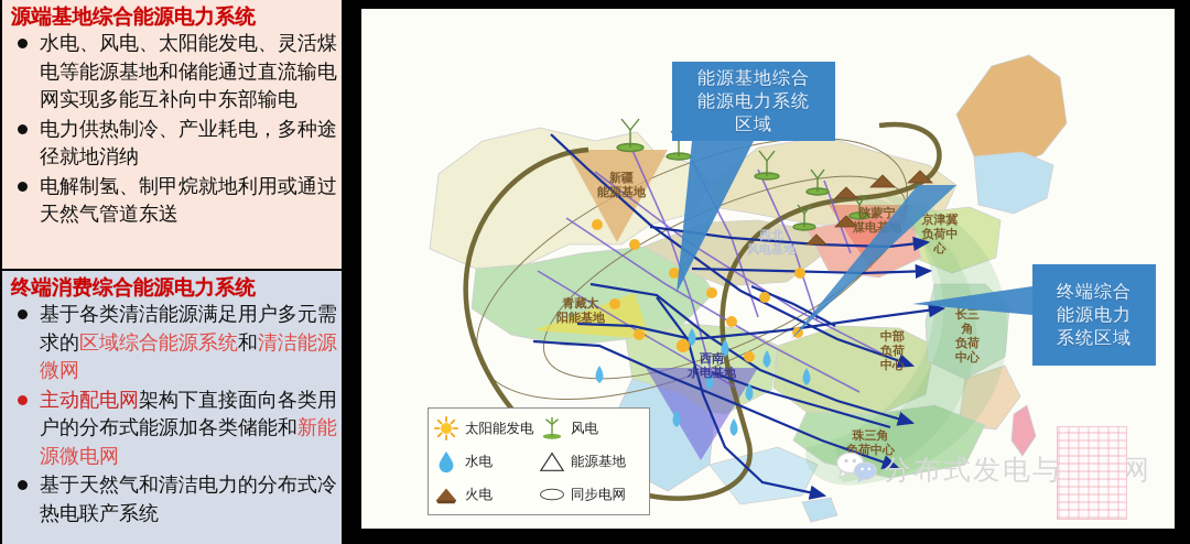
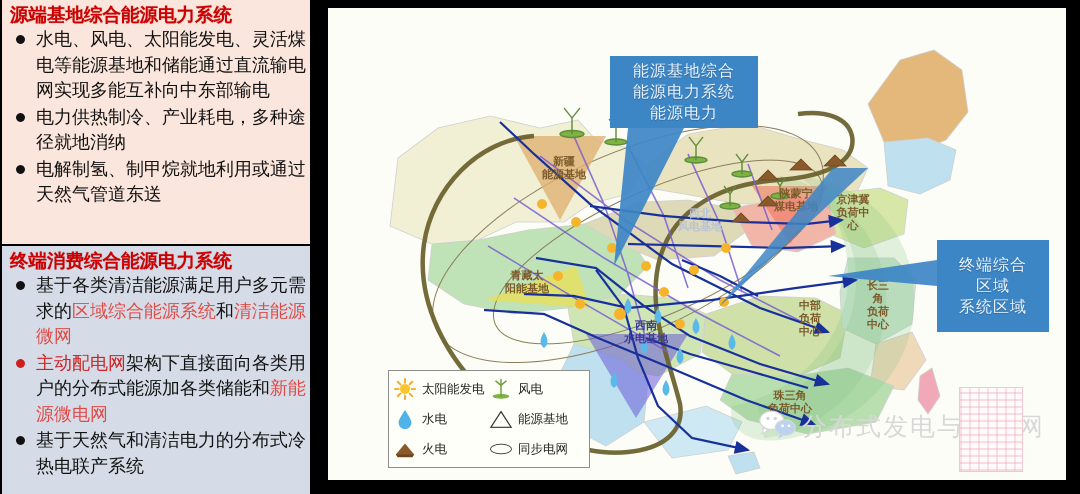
  源端基地综合能源电力系统
  水电、风电、太阳能发电、灵活煤电等能源基地和储能通过直流输电网实现多能互补向中东部输电
  电力供热制冷、产业耗电，多种途径就地消纳
  电解制氢、制甲烷就地利用或通过天然气管道东送
  终端消费综合能源电力系统
  基于各类清洁能源满足用户多元需求的区域综合能源系统和清洁能源微网
  主动配电网架构下直接面向各类用户的分布式能源加各类储能和新能源微电网
  基于天然气和清洁电力的分布式冷热电联产系统
  新疆
  能源基地
  青藏太
  阳能基地
  西北
  风电基地
  陕蒙宁
  煤电基地
  西南
  水电基地
  京津冀
  负荷中
  心
  中部
  负荷
  中心
  长三
  角
  负荷
  中心
  珠三角
  负荷中心
  能源基地综合
  能源电力系统
- 区域
+ 能源电力
  终端综合
- 能源电力
+ 区域
  系统区域
  太阳能发电
  风电
  水电
  能源基地
  火电
  同步电网
  分布式发电与网
